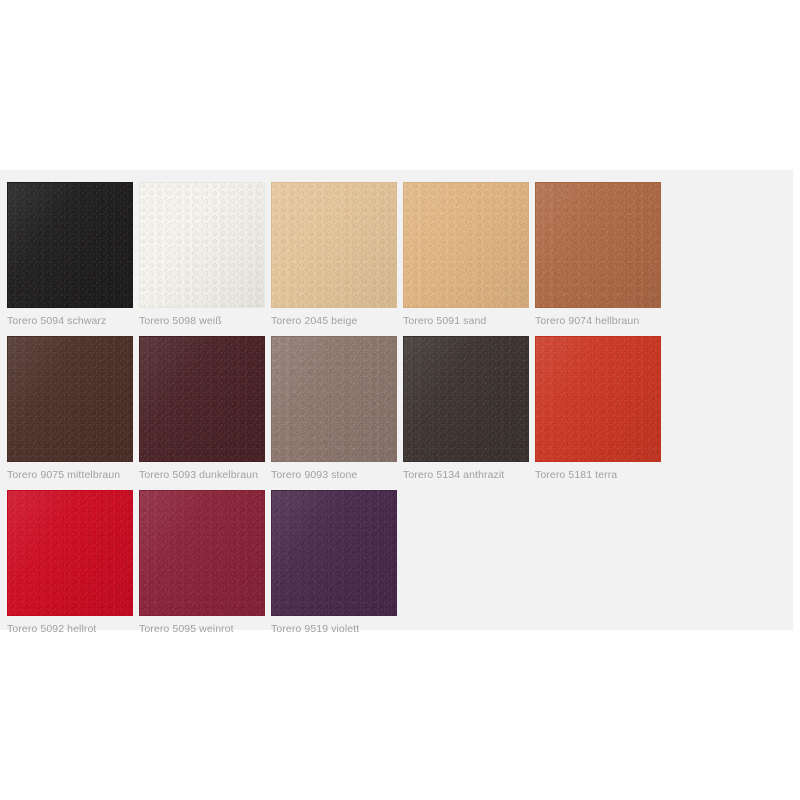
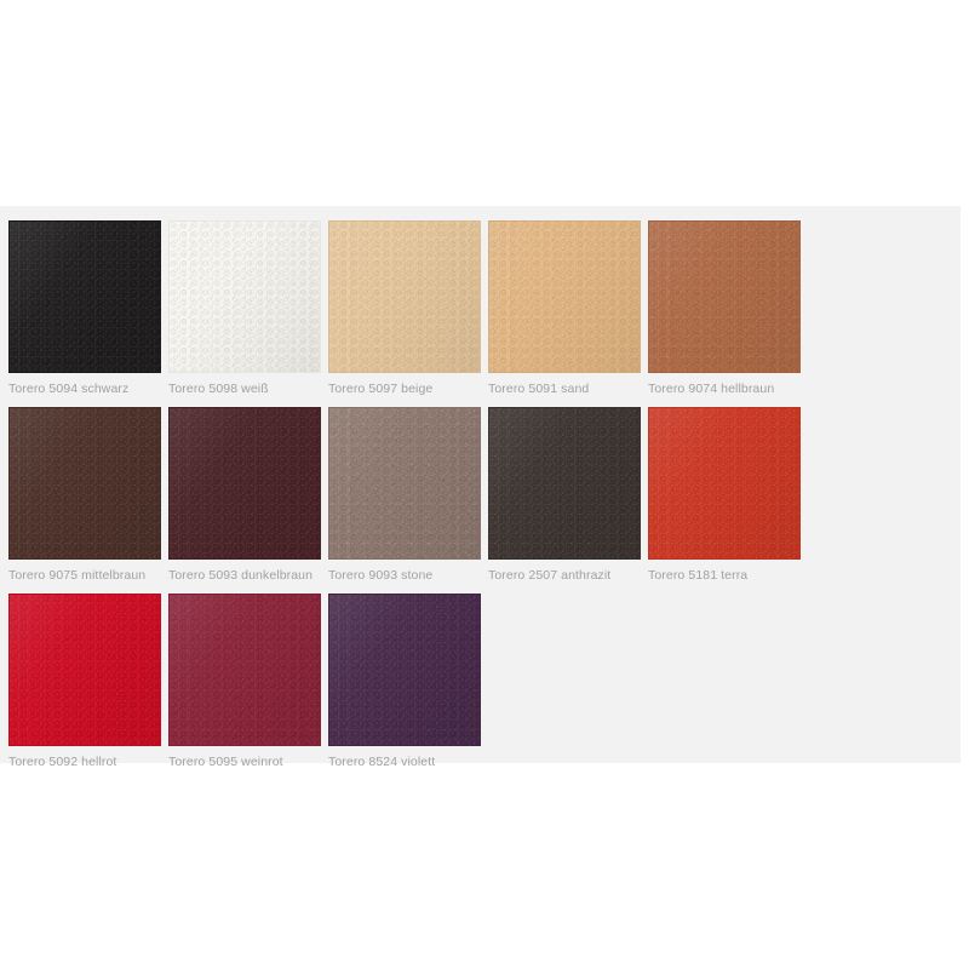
  Torero 5094 schwarz
  Torero 5098 weiß
- Torero 2045 beige
+ Torero 5097 beige
  Torero 5091 sand
  Torero 9074 hellbraun
  Torero 9075 mittelbraun
  Torero 5093 dunkelbraun
  Torero 9093 stone
- Torero 5134 anthrazit
+ Torero 2507 anthrazit
  Torero 5181 terra
  Torero 5092 hellrot
  Torero 5095 weinrot
- Torero 9519 violett
+ Torero 8524 violett
